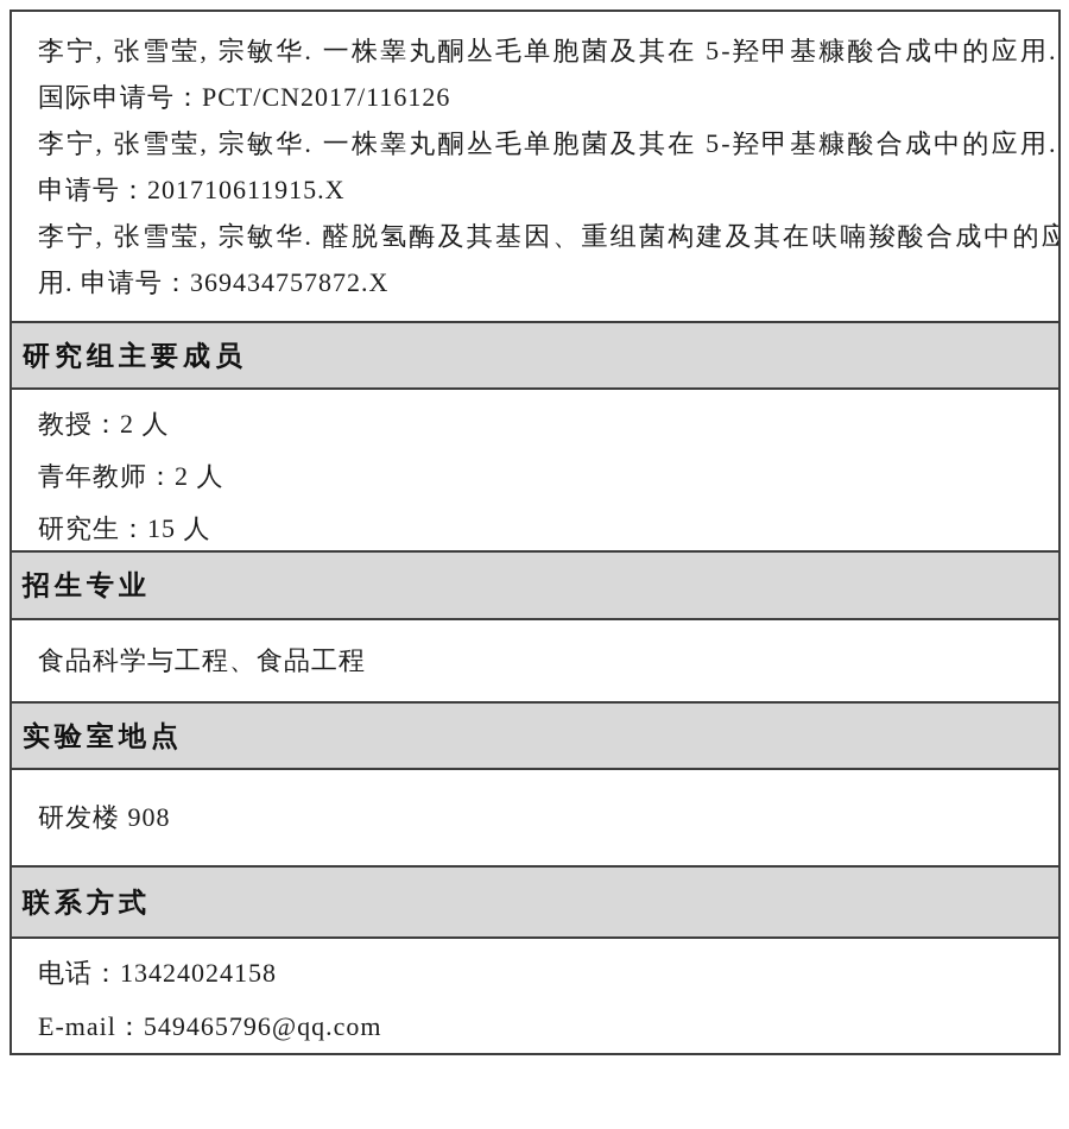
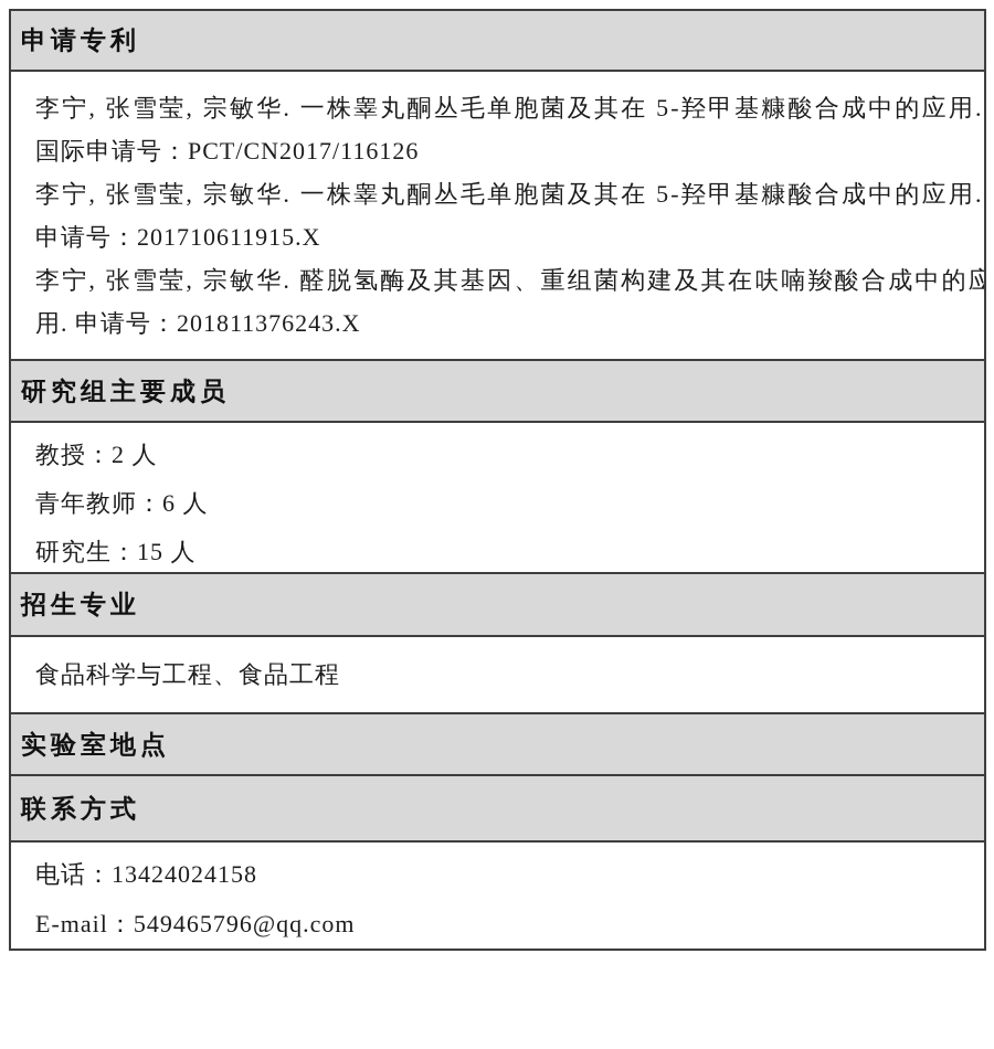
+ 申请专利
  李宁, 张雪莹, 宗敏华. 一株睾丸酮丛毛单胞菌及其在 5-羟甲基糠酸合成中的应用.
  国际申请号：PCT/CN2017/116126
  李宁, 张雪莹, 宗敏华. 一株睾丸酮丛毛单胞菌及其在 5-羟甲基糠酸合成中的应用.
  申请号：201710611915.X
  李宁, 张雪莹, 宗敏华. 醛脱氢酶及其基因、重组菌构建及其在呋喃羧酸合成中的应
- 用. 申请号：369434757872.X
+ 用. 申请号：201811376243.X
  研究组主要成员
  教授：2 人
- 青年教师：2 人
+ 青年教师：6 人
  研究生：15 人
  招生专业
  食品科学与工程、食品工程
  实验室地点
- 研发楼 908
  联系方式
  电话：13424024158
  E-mail：549465796@qq.com
